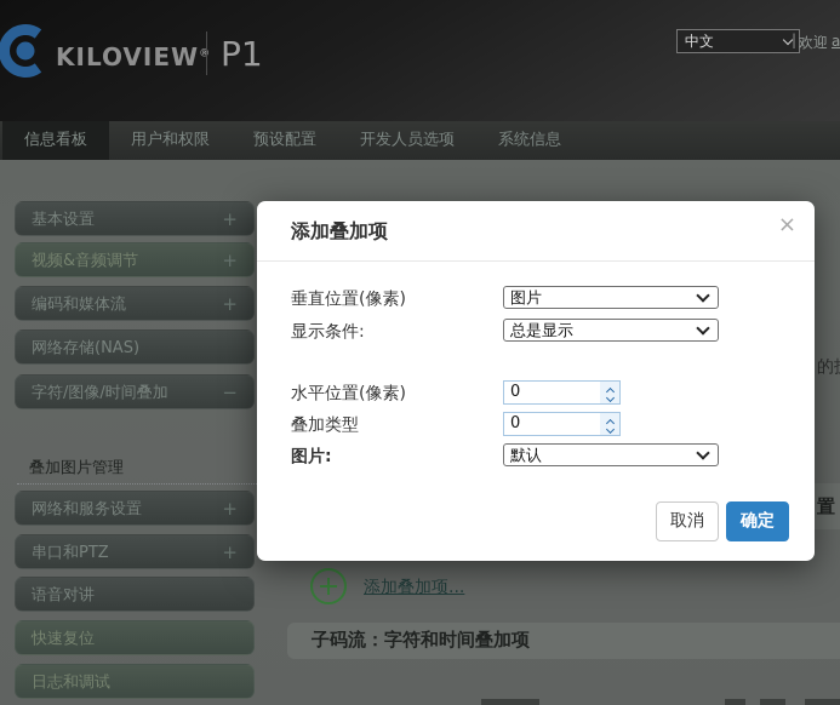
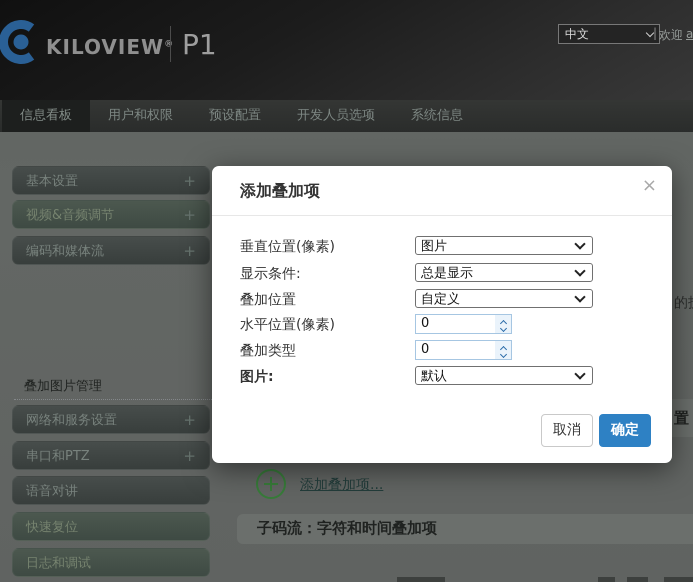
  KILOVIEW
  P1
  中文
  |
  欢迎
  信息看板
  用户和权限
  预设配置
  开发人员选项
  系统信息
  基本设置
  +
  视频&音频调节
  +
  编码和媒体流
  +
- 网络存储(NAS)
- 字符/图像/时间叠加
- −
  叠加图片管理
  网络和服务设置
  +
  串口和PTZ
  +
  语音对讲
  快速复位
  日志和调试
  置
  添加叠加项...
  子码流：字符和时间叠加项
  添加叠加项
  ×
  垂直位置(像素)
  图片
  显示条件:
  总是显示
+ 叠加位置
+ 自定义
  水平位置(像素)
  0
  叠加类型
  0
  图片:
  默认
  取消
  确定
